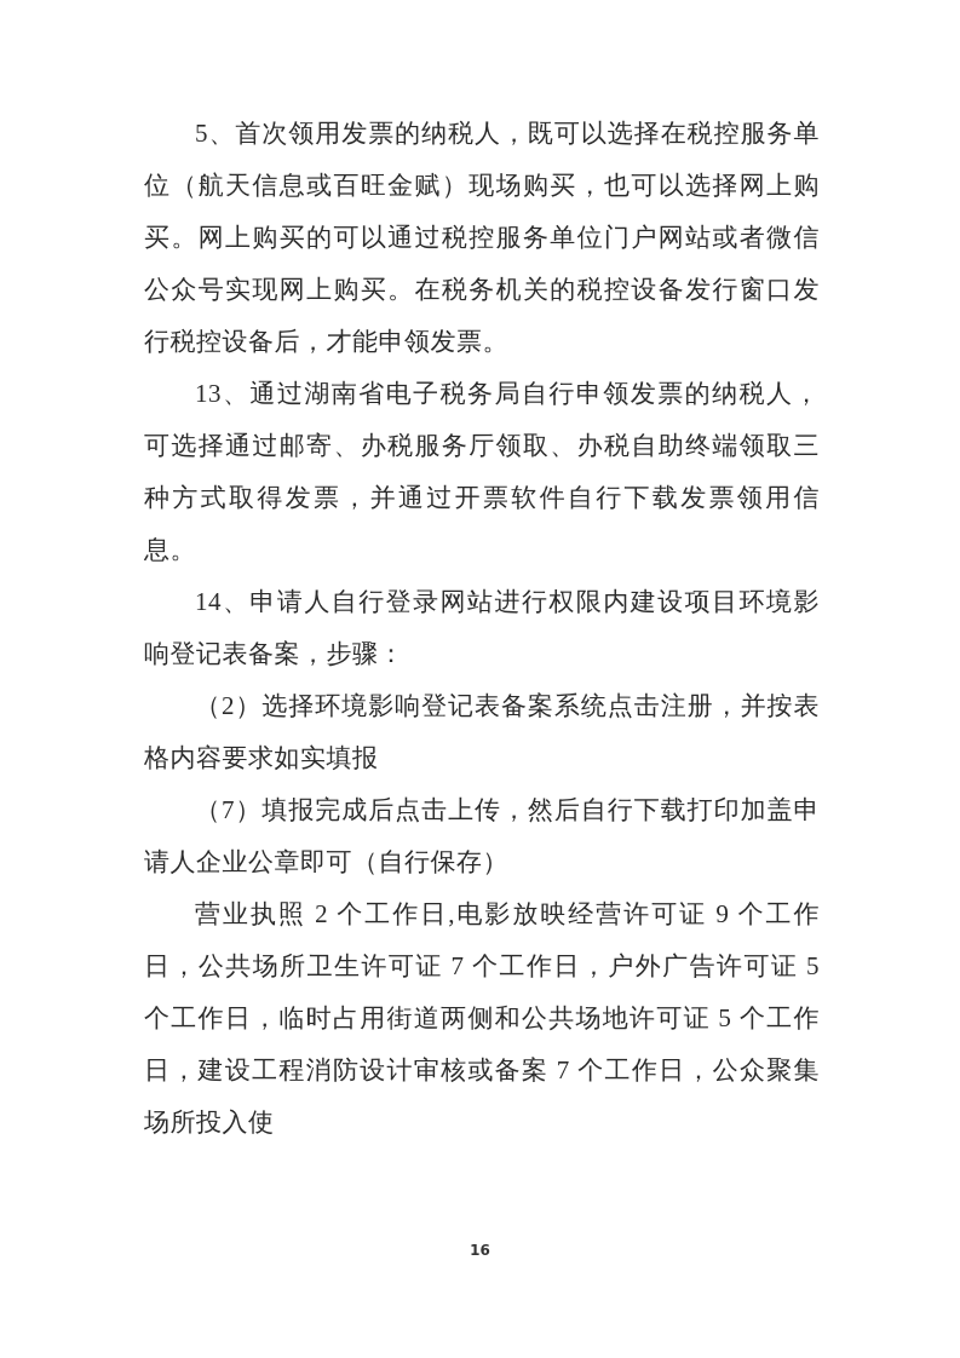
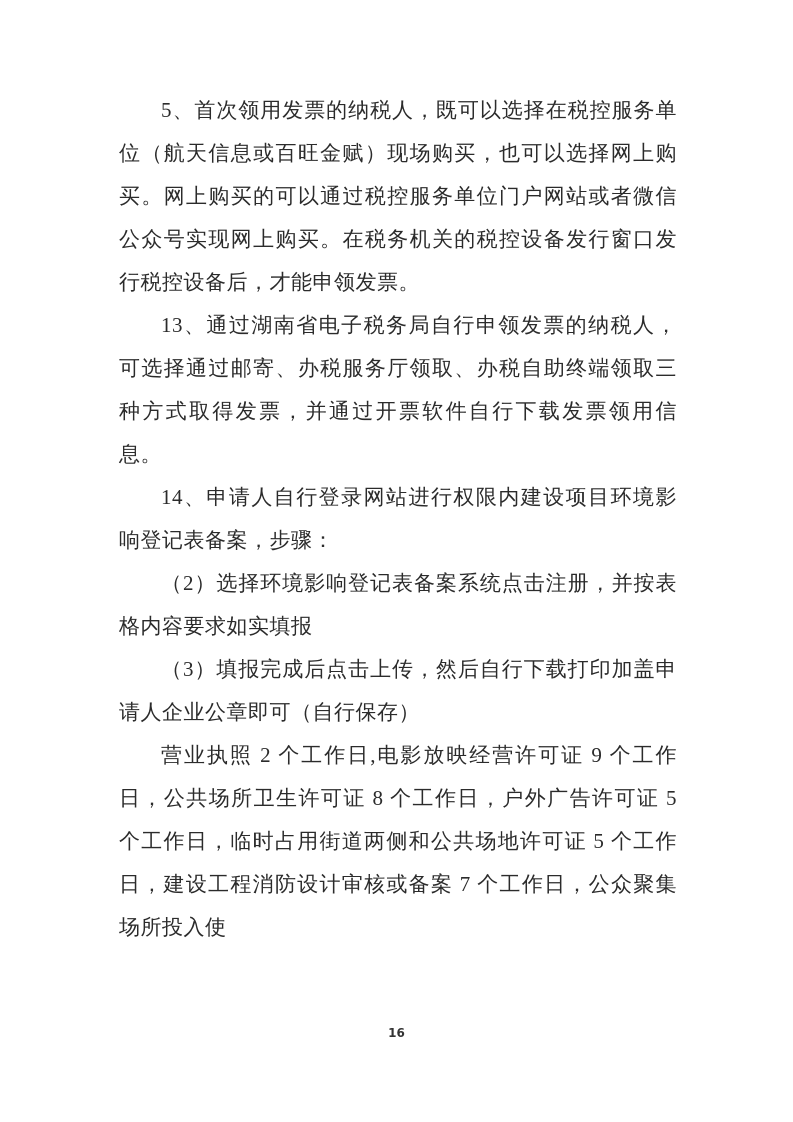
  5、首次领用发票的纳税人，既可以选择在税控服务单位（航天信息或百旺金赋）现场购买，也可以选择网上购买。网上购买的可以通过税控服务单位门户网站或者微信公众号实现网上购买。在税务机关的税控设备发行窗口发行税控设备后，才能申领发票。
  13、通过湖南省电子税务局自行申领发票的纳税人，可选择通过邮寄、办税服务厅领取、办税自助终端领取三种方式取得发票，并通过开票软件自行下载发票领用信息。
  14、申请人自行登录网站进行权限内建设项目环境影响登记表备案，步骤：
  （2）选择环境影响登记表备案系统点击注册，并按表格内容要求如实填报
- （7）填报完成后点击上传，然后自行下载打印加盖申请人企业公章即可（自行保存）
+ （3）填报完成后点击上传，然后自行下载打印加盖申请人企业公章即可（自行保存）
- 营业执照 2 个工作日,电影放映经营许可证 9 个工作日，公共场所卫生许可证 7 个工作日，户外广告许可证 5 个工作日，临时占用街道两侧和公共场地许可证 5 个工作日，建设工程消防设计审核或备案 7 个工作日，公众聚集场所投入使
+ 营业执照 2 个工作日,电影放映经营许可证 9 个工作日，公共场所卫生许可证 8 个工作日，户外广告许可证 5 个工作日，临时占用街道两侧和公共场地许可证 5 个工作日，建设工程消防设计审核或备案 7 个工作日，公众聚集场所投入使
  16
